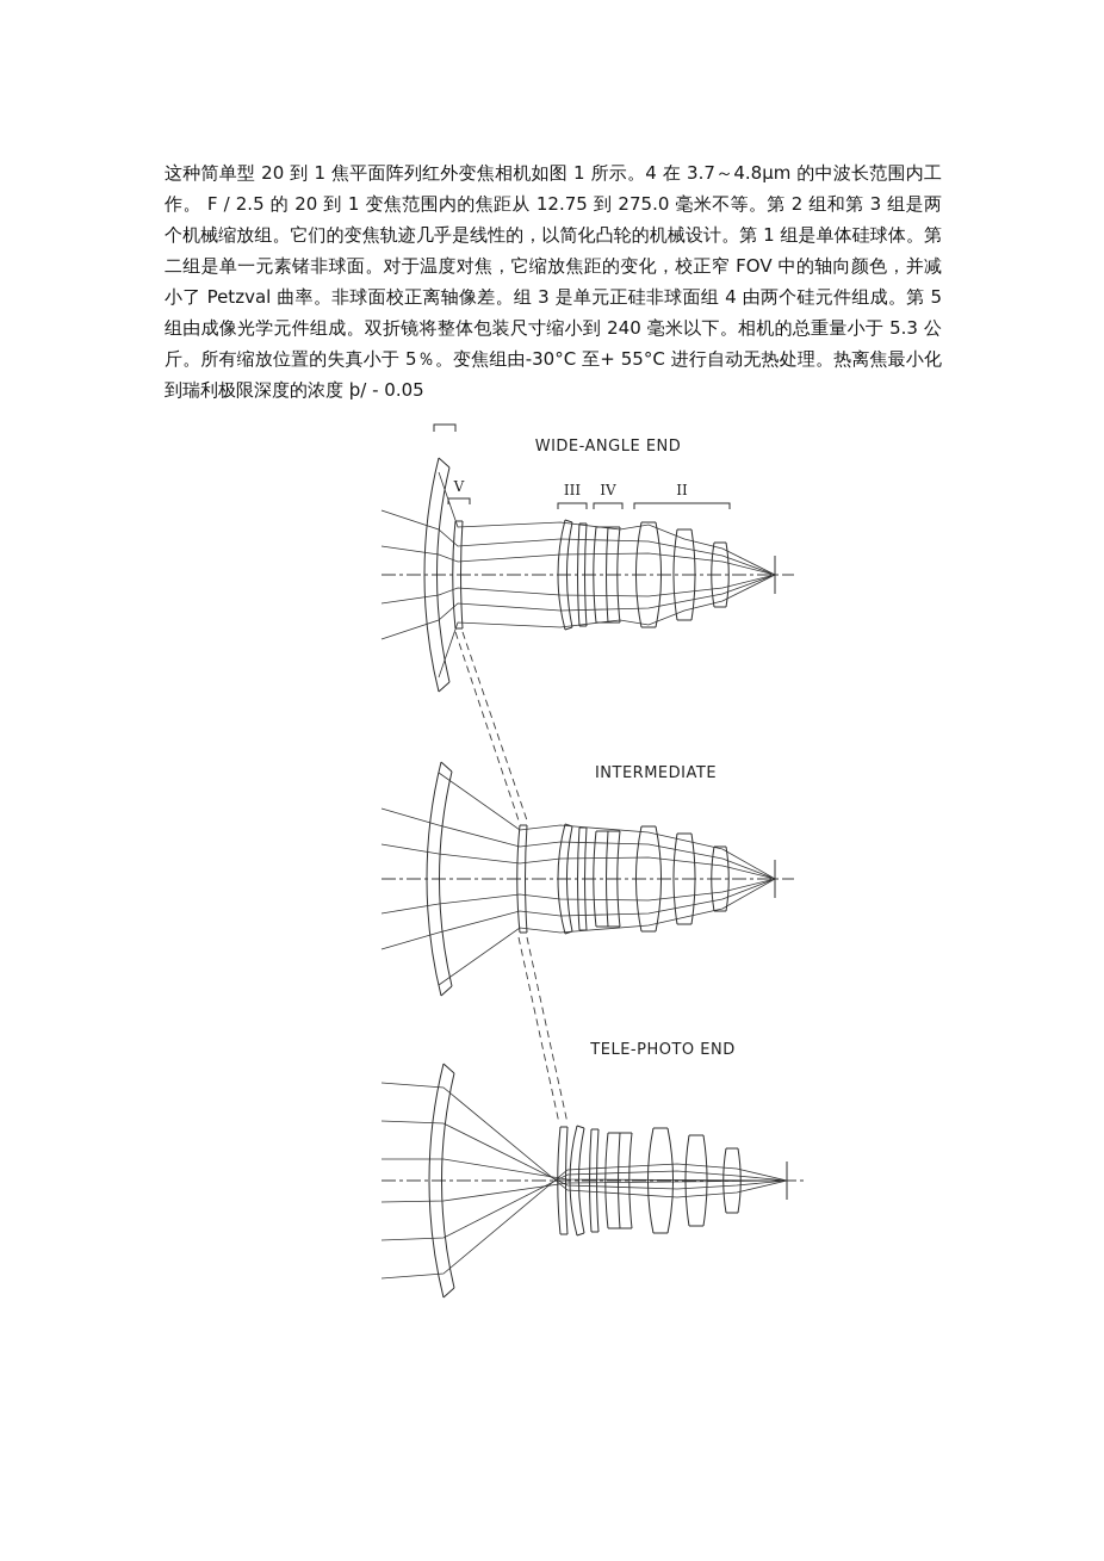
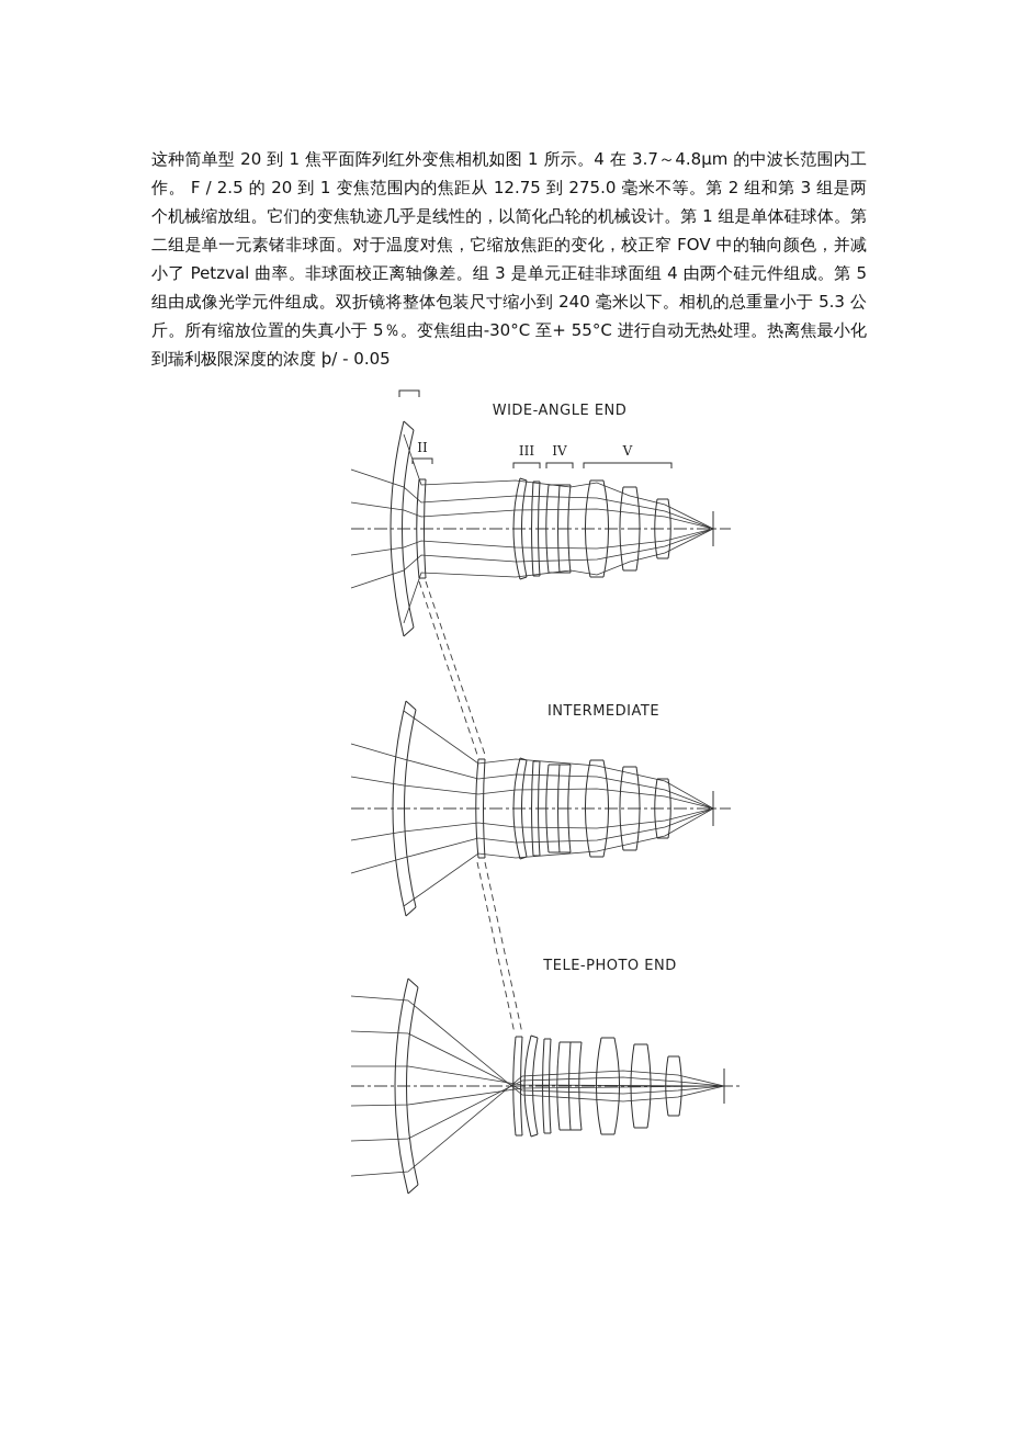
  这种简单型 20 到 1 焦平面阵列红外变焦相机如图 1 所示。4 在 3.7～4.8μm 的中波长范围内工作。 F / 2.5 的 20 到 1 变焦范围内的焦距从 12.75 到 275.0 毫米不等。第 2 组和第 3 组是两个机械缩放组。它们的变焦轨迹几乎是线性的，以简化凸轮的机械设计。第 1 组是单体硅球体。第二组是单一元素锗非球面。对于温度对焦，它缩放焦距的变化，校正窄 FOV 中的轴向颜色，并减小了 Petzval 曲率。非球面校正离轴像差。组 3 是单元正硅非球面组 4 由两个硅元件组成。第 5 组由成像光学元件组成。双折镜将整体包装尺寸缩小到 240 毫米以下。相机的总重量小于 5.3 公斤。所有缩放位置的失真小于 5％。变焦组由-30°C 至+ 55°C 进行自动无热处理。热离焦最小化到瑞利极限深度的浓度 þ/ - 0.05
  WIDE-ANGLE END
- V
+ II
  III
  IV
- II
+ V
  INTERMEDIATE
  TELE-PHOTO END
